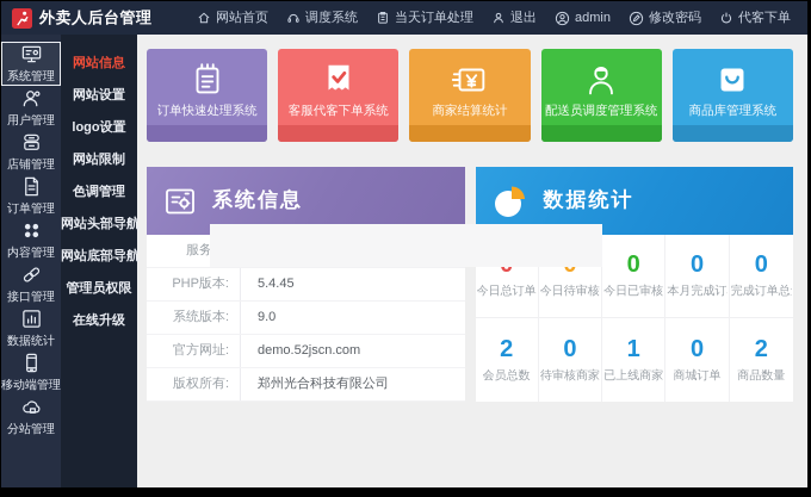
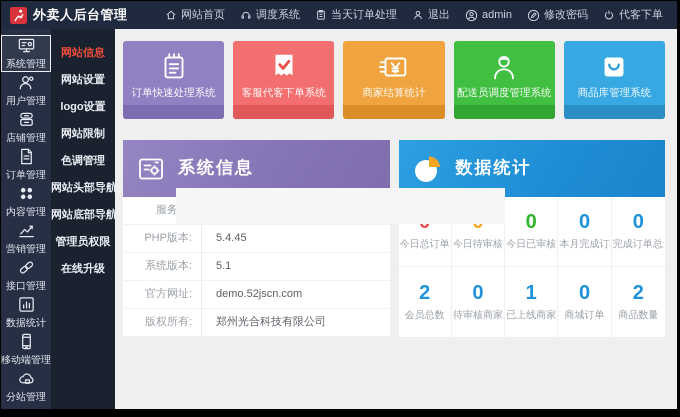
  外卖人后台管理
  网站首页
  调度系统
  当天订单处理
  退出
  admin
  修改密码
  代客下单
  系统管理
  用户管理
  店铺管理
  订单管理
  内容管理
+ 营销管理
  接口管理
  数据统计
  移动端管理
  分站管理
  网站信息
  网站设置
  logo设置
  网站限制
  色调管理
  网站头部导航
  网站底部导航
  管理员权限
  在线升级
  订单快速处理系统
  客服代客下单系统
  商家结算统计
  配送员调度管理系统
  商品库管理系统
  系统信息
  PHP版本:
  5.4.45
  系统版本:
- 9.0
+ 5.1
  官方网址:
  demo.52jscn.com
  版权所有:
  郑州光合科技有限公司
  数据统计
  今日总订单
  今日待审核
  0
  今日已审核
  0
  本月完成订
  0
  完成订单总
  2
  会员总数
  0
  待审核商家
  1
  已上线商家
  0
  商城订单
  2
  商品数量
